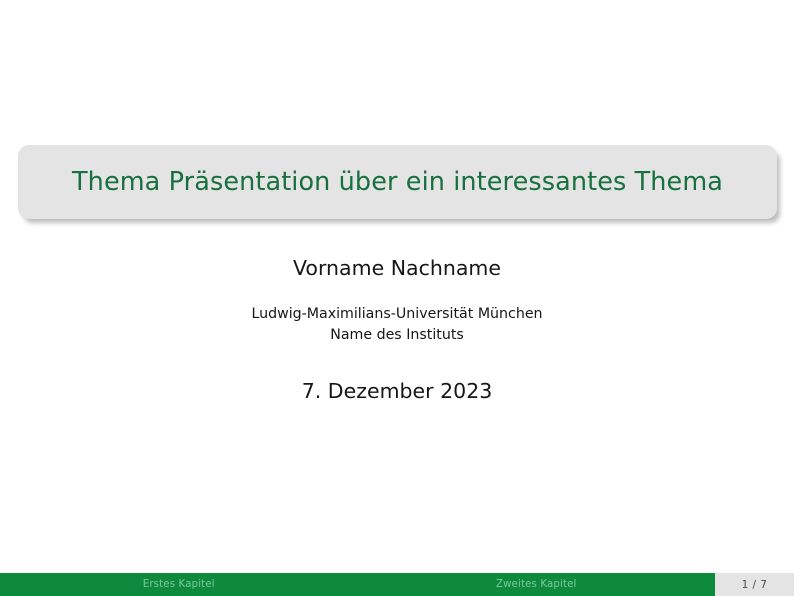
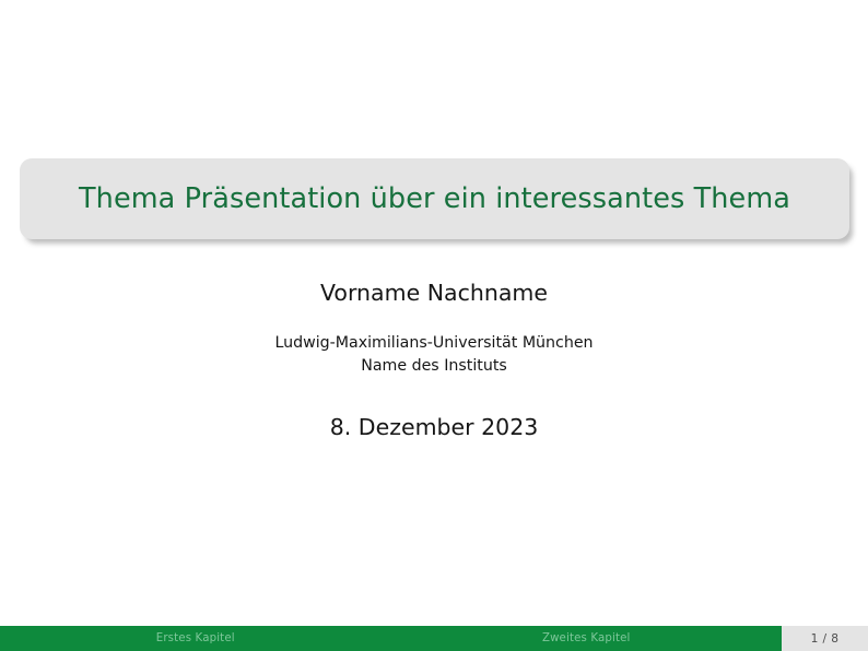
  Thema Präsentation über ein interessantes Thema
  Vorname Nachname
  Ludwig-Maximilians-Universität München
  Name des Instituts
- 7. Dezember 2023
+ 8. Dezember 2023
  Erstes Kapitel
  Zweites Kapitel
- 1 / 7
+ 1 / 8
